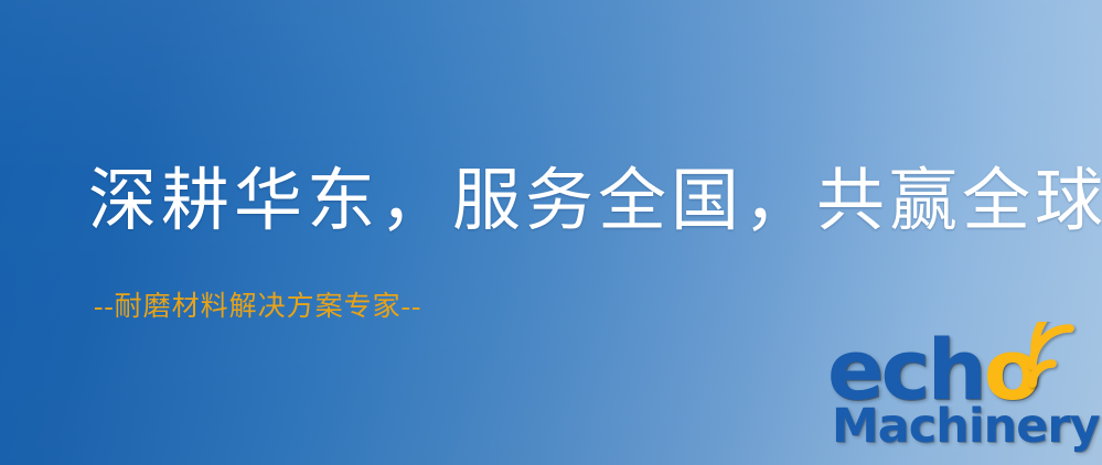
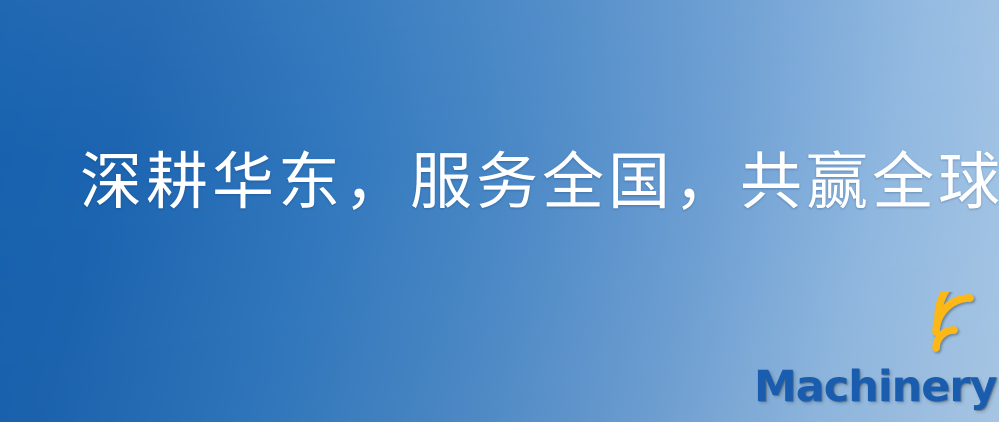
  深耕华东，服务全国，共赢全球
- --耐磨材料解决方案专家--
- echo
  Machinery
